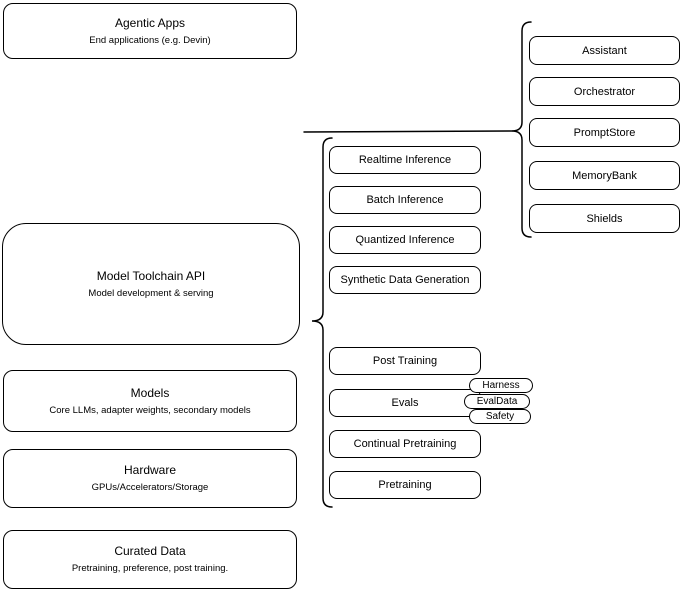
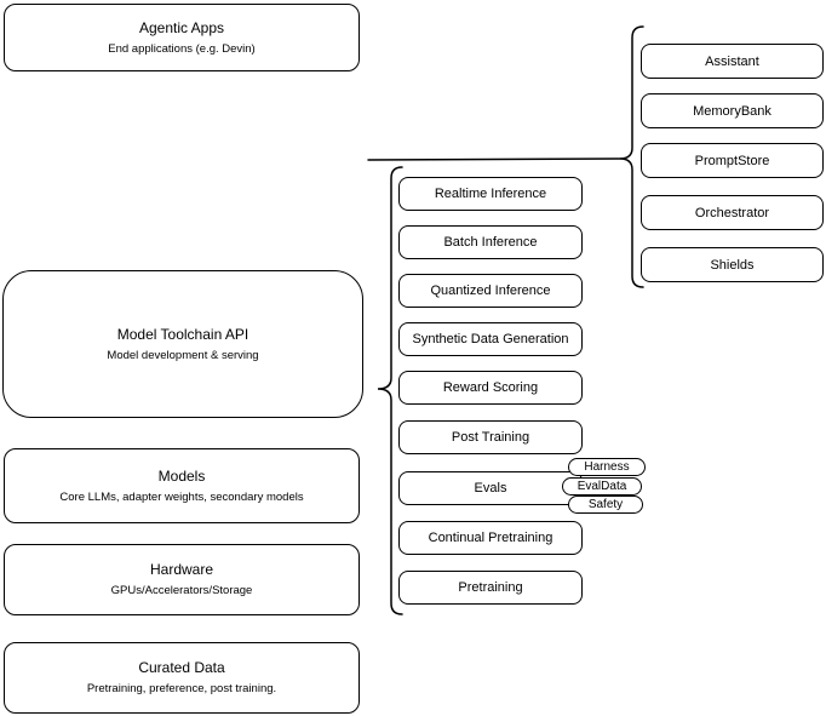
  Agentic Apps
  End applications (e.g. Devin)
  Model Toolchain API
  Model development & serving
  Models
  Core LLMs, adapter weights, secondary models
  Hardware
  GPUs/Accelerators/Storage
  Curated Data
  Pretraining, preference, post training.
  Realtime Inference
  Batch Inference
  Quantized Inference
  Synthetic Data Generation
+ Reward Scoring
  Post Training
  Evals
  Continual Pretraining
  Pretraining
  Harness
  EvalData
  Safety
  Assistant
- Orchestrator
+ MemoryBank
  PromptStore
- MemoryBank
+ Orchestrator
  Shields
